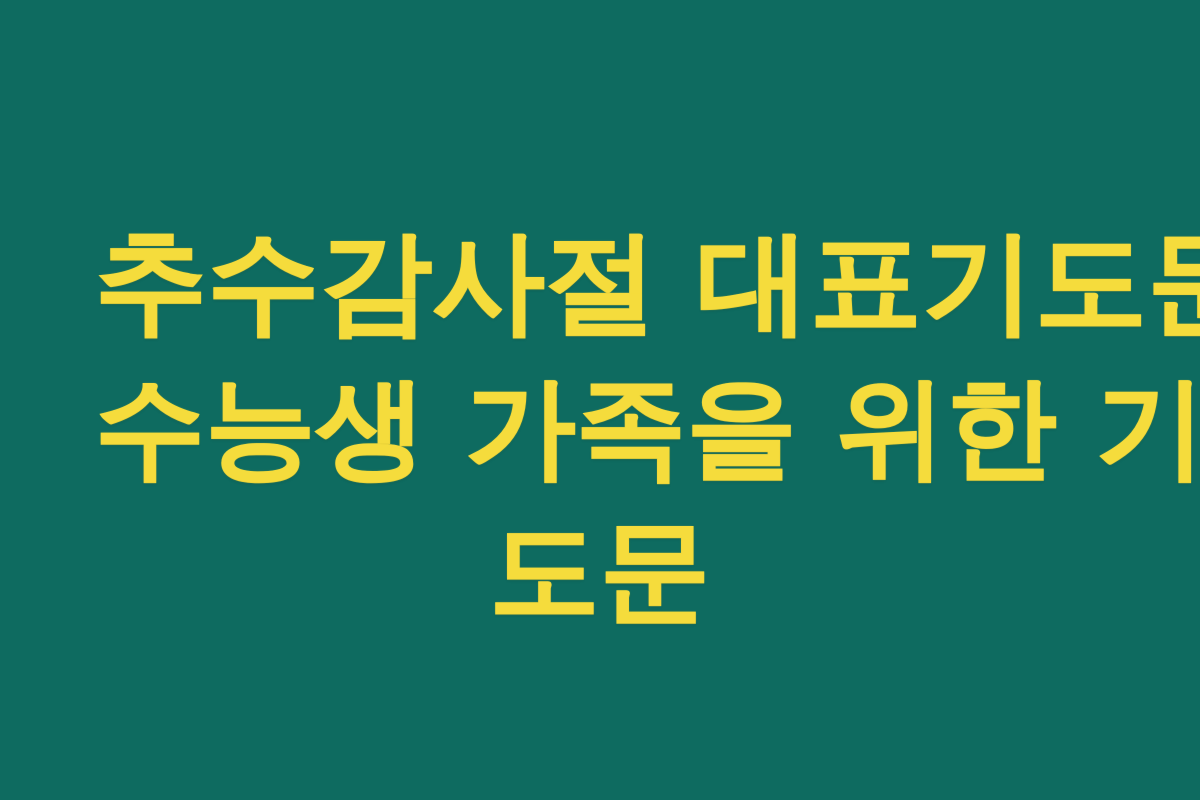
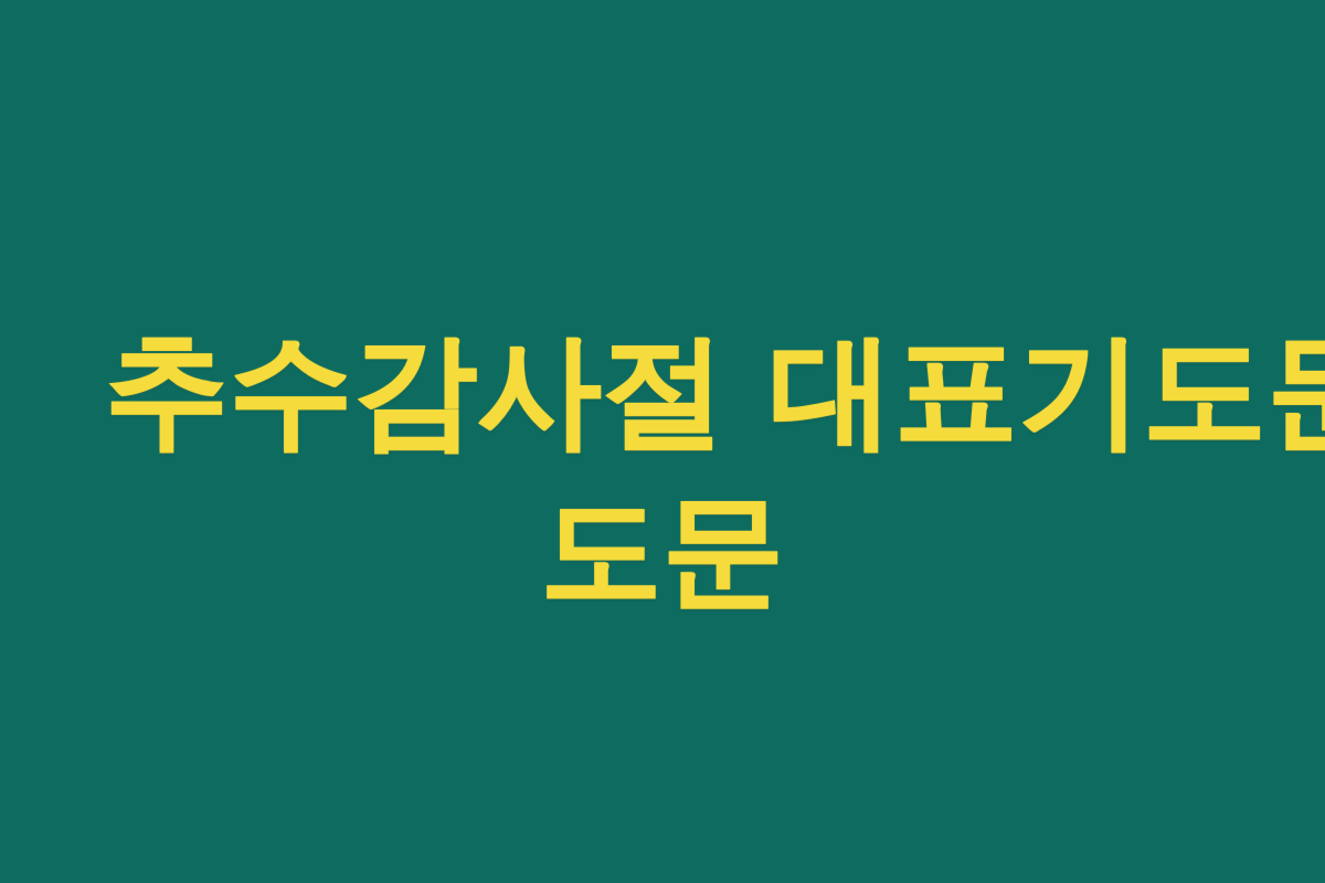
  추수감사절 대표기도
- 수능생 가족을 위한 기
  도문
